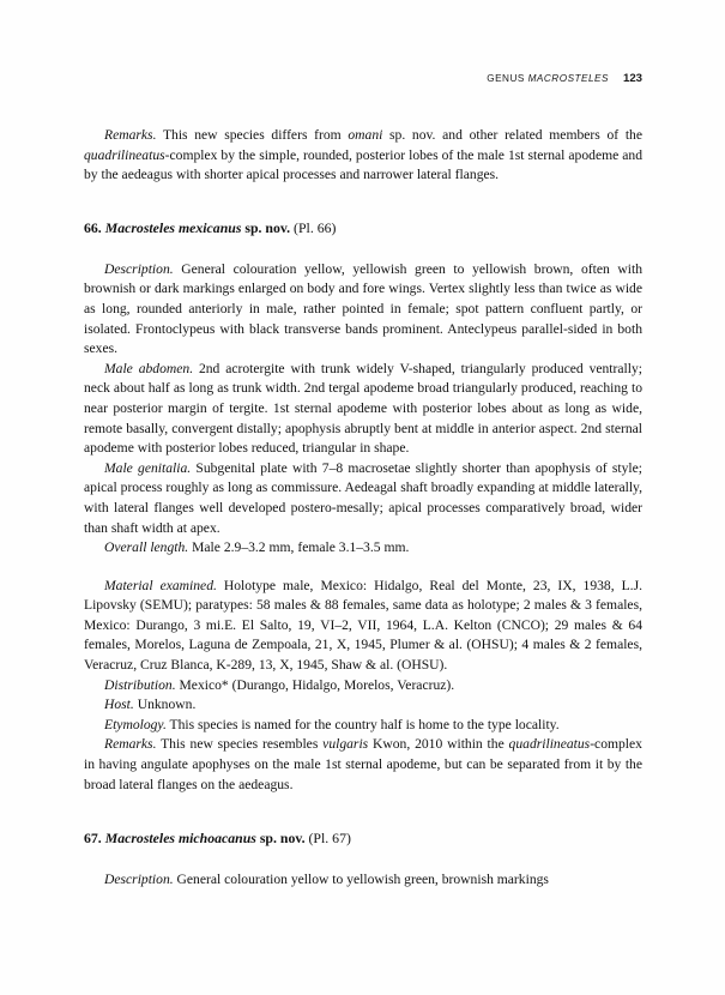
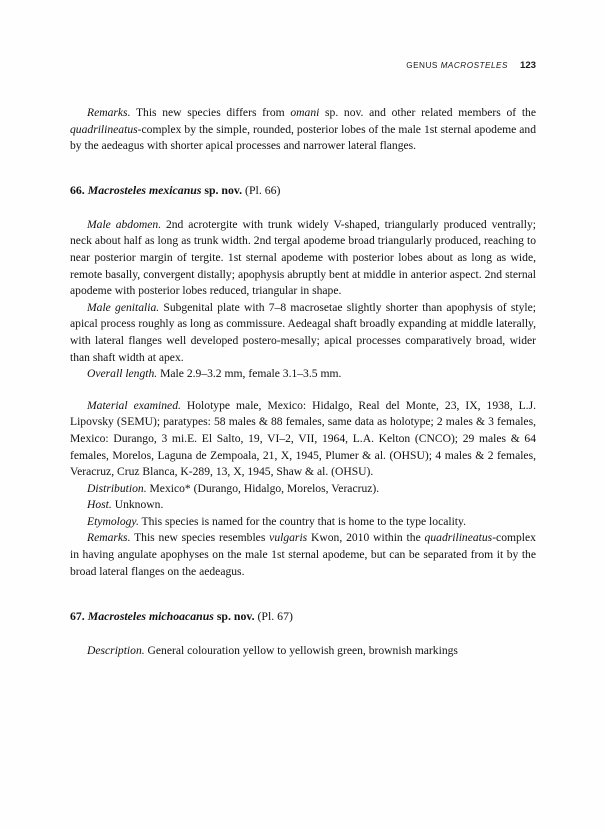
  GENUS
  MACROSTELES
  123
  Remarks. This new species differs from omani sp. nov. and other related members of the quadrilineatus-complex by the simple, rounded, posterior lobes of the male 1st sternal apodeme and by the aedeagus with shorter apical processes and narrower lateral flanges.
  66. Macrosteles mexicanus sp. nov. (Pl. 66)
- Description. General colouration yellow, yellowish green to yellowish brown, often with brownish or dark markings enlarged on body and fore wings. Vertex slightly less than twice as wide as long, rounded anteriorly in male, rather pointed in female; spot pattern confluent partly, or isolated. Frontoclypeus with black transverse bands prominent. Anteclypeus parallel-sided in both sexes.
  Male abdomen. 2nd acrotergite with trunk widely V-shaped, triangularly produced ventrally; neck about half as long as trunk width. 2nd tergal apodeme broad triangularly produced, reaching to near posterior margin of tergite. 1st sternal apodeme with posterior lobes about as long as wide, remote basally, convergent distally; apophysis abruptly bent at middle in anterior aspect. 2nd sternal apodeme with posterior lobes reduced, triangular in shape.
  Male genitalia. Subgenital plate with 7–8 macrosetae slightly shorter than apophysis of style; apical process roughly as long as commissure. Aedeagal shaft broadly expanding at middle laterally, with lateral flanges well developed postero-mesally; apical processes comparatively broad, wider than shaft width at apex.
  Overall length. Male 2.9–3.2 mm, female 3.1–3.5 mm.
  Material examined. Holotype male, Mexico: Hidalgo, Real del Monte, 23, IX, 1938, L.J. Lipovsky (SEMU); paratypes: 58 males & 88 females, same data as holotype; 2 males & 3 females, Mexico: Durango, 3 mi.E. El Salto, 19, VI–2, VII, 1964, L.A. Kelton (CNCO); 29 males & 64 females, Morelos, Laguna de Zempoala, 21, X, 1945, Plumer & al. (OHSU); 4 males & 2 females, Veracruz, Cruz Blanca, K-289, 13, X, 1945, Shaw & al. (OHSU).
  Distribution. Mexico* (Durango, Hidalgo, Morelos, Veracruz).
  Host. Unknown.
- Etymology. This species is named for the country half is home to the type locality.
+ Etymology. This species is named for the country that is home to the type locality.
  Remarks. This new species resembles vulgaris Kwon, 2010 within the quadrilineatus-complex in having angulate apophyses on the male 1st sternal apodeme, but can be separated from it by the broad lateral flanges on the aedeagus.
  67. Macrosteles michoacanus sp. nov. (Pl. 67)
  Description. General colouration yellow to yellowish green, brownish markings
